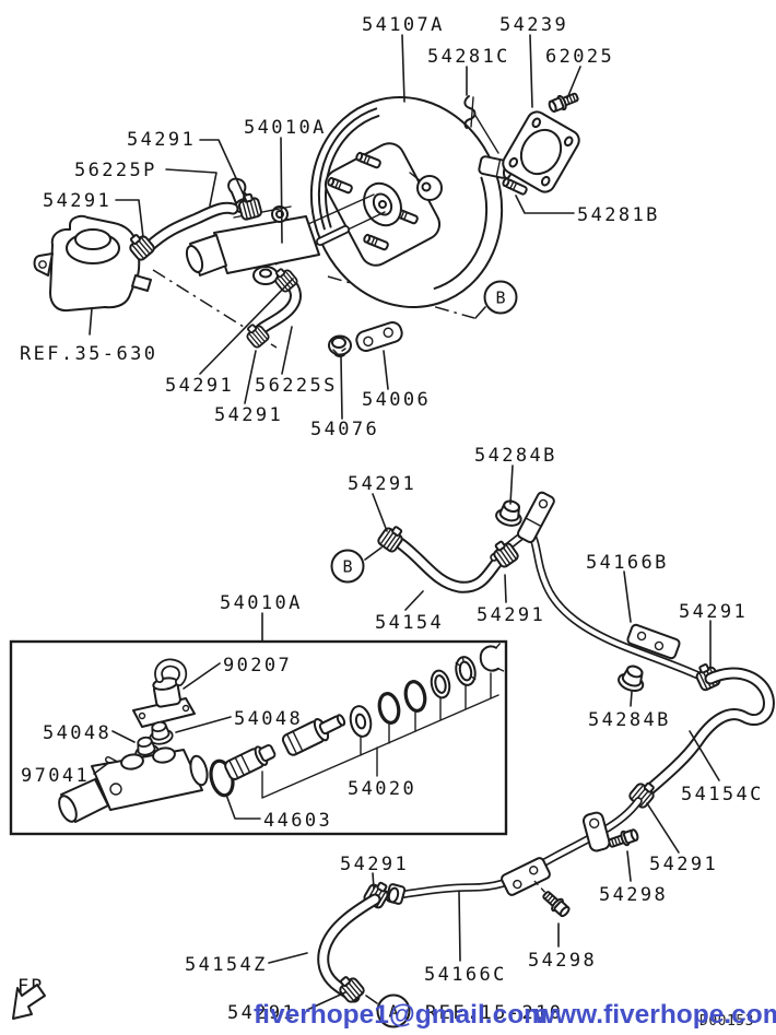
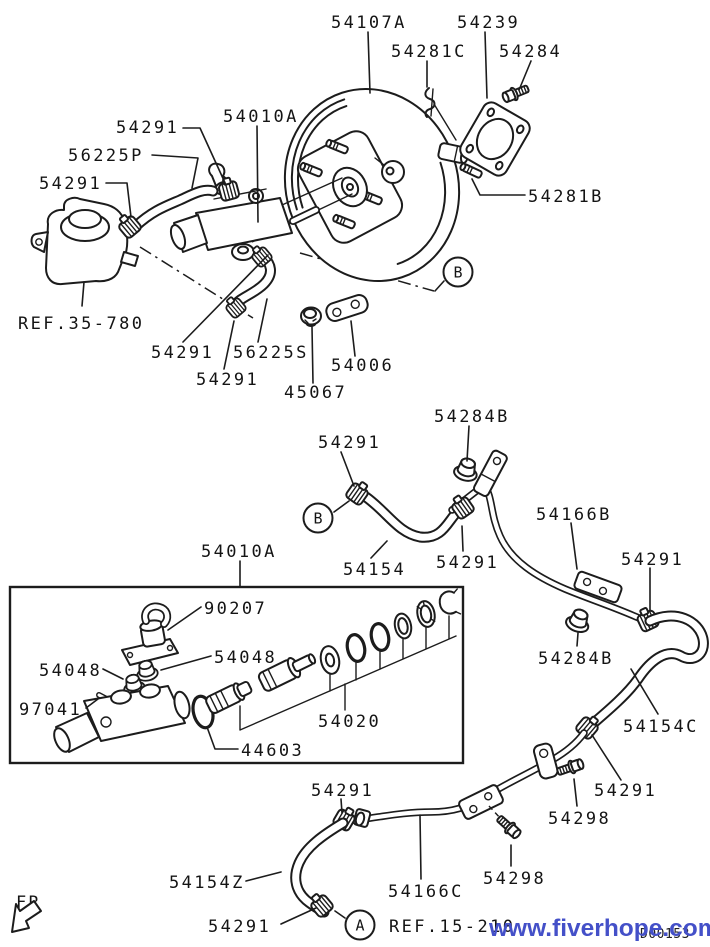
  54107A
  54239
  54281C
- 62025
+ 54284
  54010A
  54291
  56225P
  54291
  54281B
- REF.35-630
+ REF.35-780
  54291
  56225S
  54291
  54006
- 54076
+ 45067
  54284B
  54291
  54154
  54291
  54166B
  54291
  54010A
  90207
  54048
  54048
  97041
  54020
  44603
  54284B
  54154C
  54291
  54298
  54298
  54166C
  54154Z
  54291
  54291
  REF.15-210
  B
  B
  A
  D00153
- fiverhope1@gmail.com
  www.fiverhope.com
